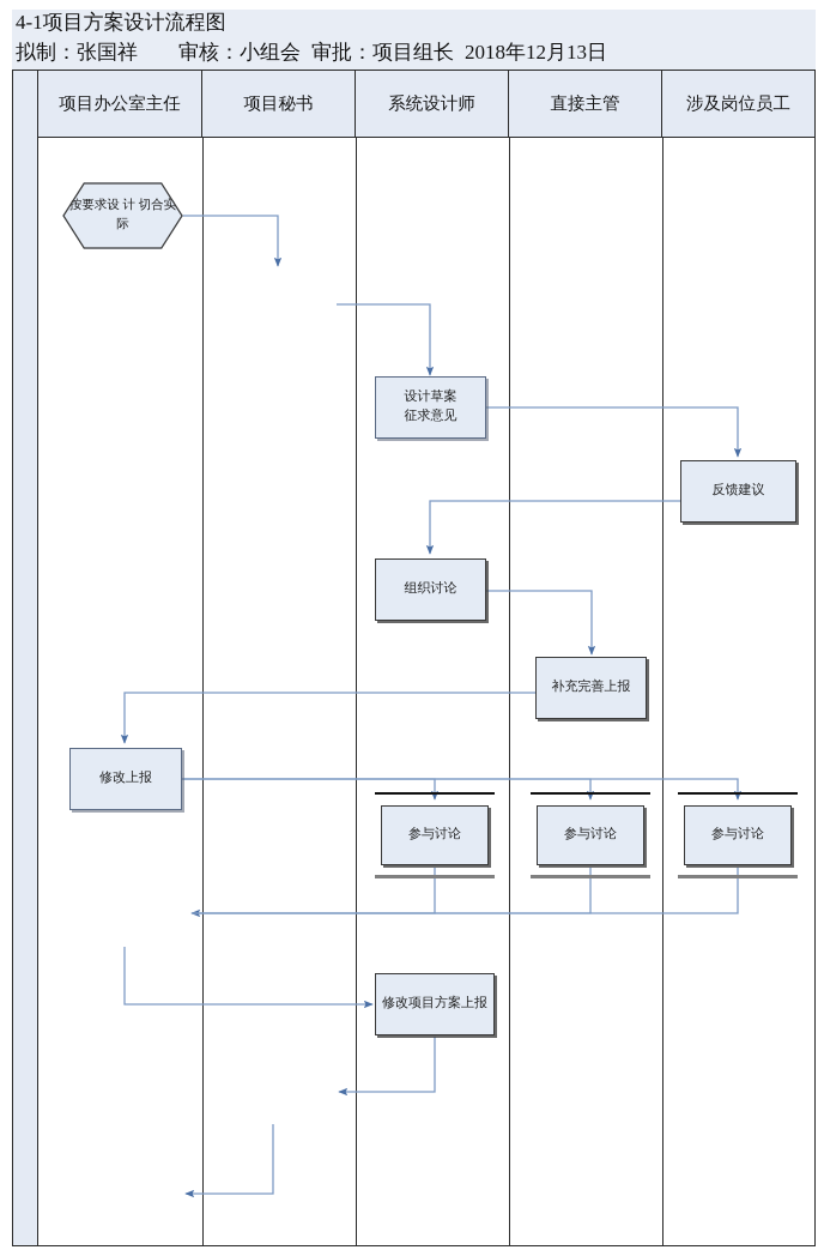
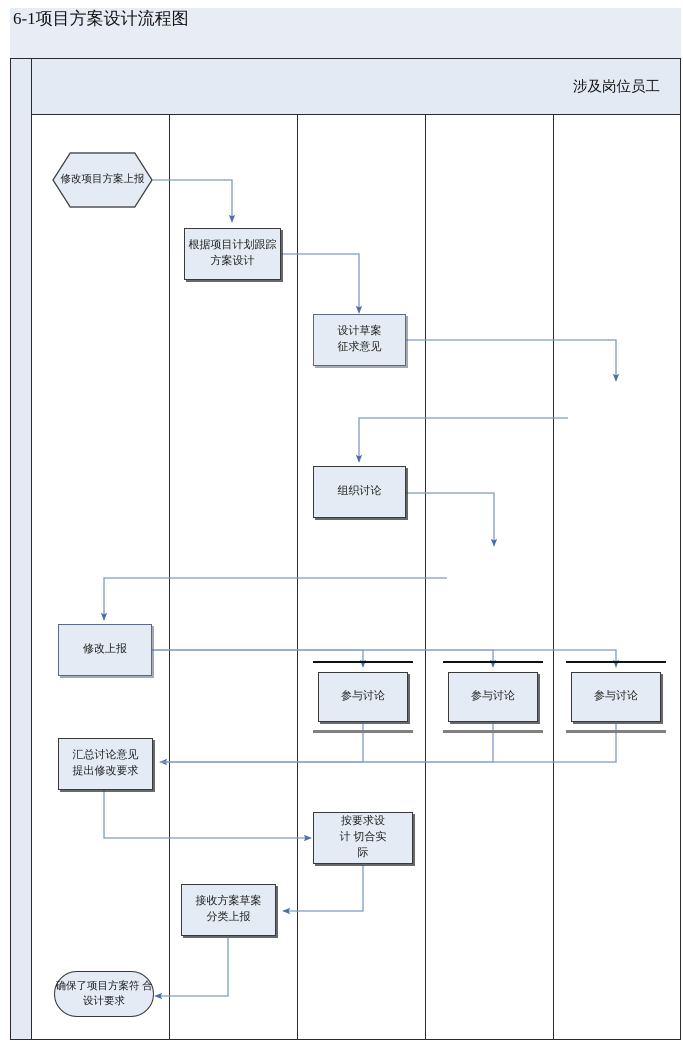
- 4-1项目方案设计流程图
+ 6-1项目方案设计流程图
- 拟制：张国祥 审核：小组会 审批：项目组长 2018年12月13日
- 项目办公室主任
- 项目秘书
- 系统设计师
- 直接主管
  涉及岗位员工
- 按要求设 计 切合实 际
+ 修改项目方案上报
+ 根据项目计划跟踪
+ 方案设计
  设计草案
  征求意见
- 反馈建议
  组织讨论
- 补充完善上报
  修改上报
  参与讨论
  参与讨论
  参与讨论
+ 汇总讨论意见
+ 提出修改要求
- 修改项目方案上报
+ 按要求设
+ 计 切合实
+ 际
+ 接收方案草案
+ 分类上报
+ 确保了项目方案符 合设计要求
